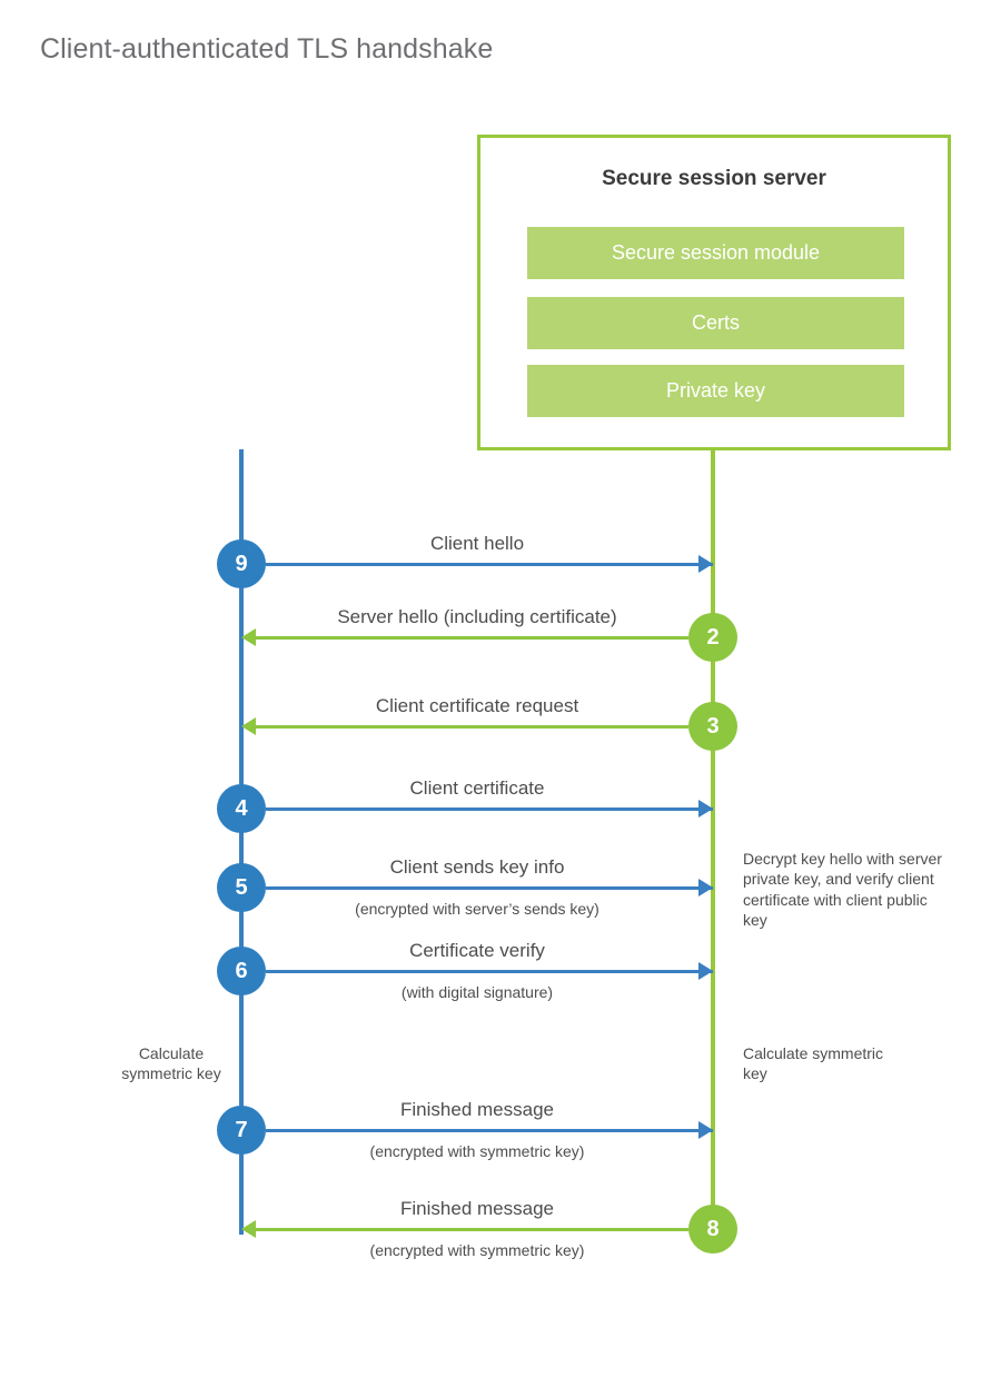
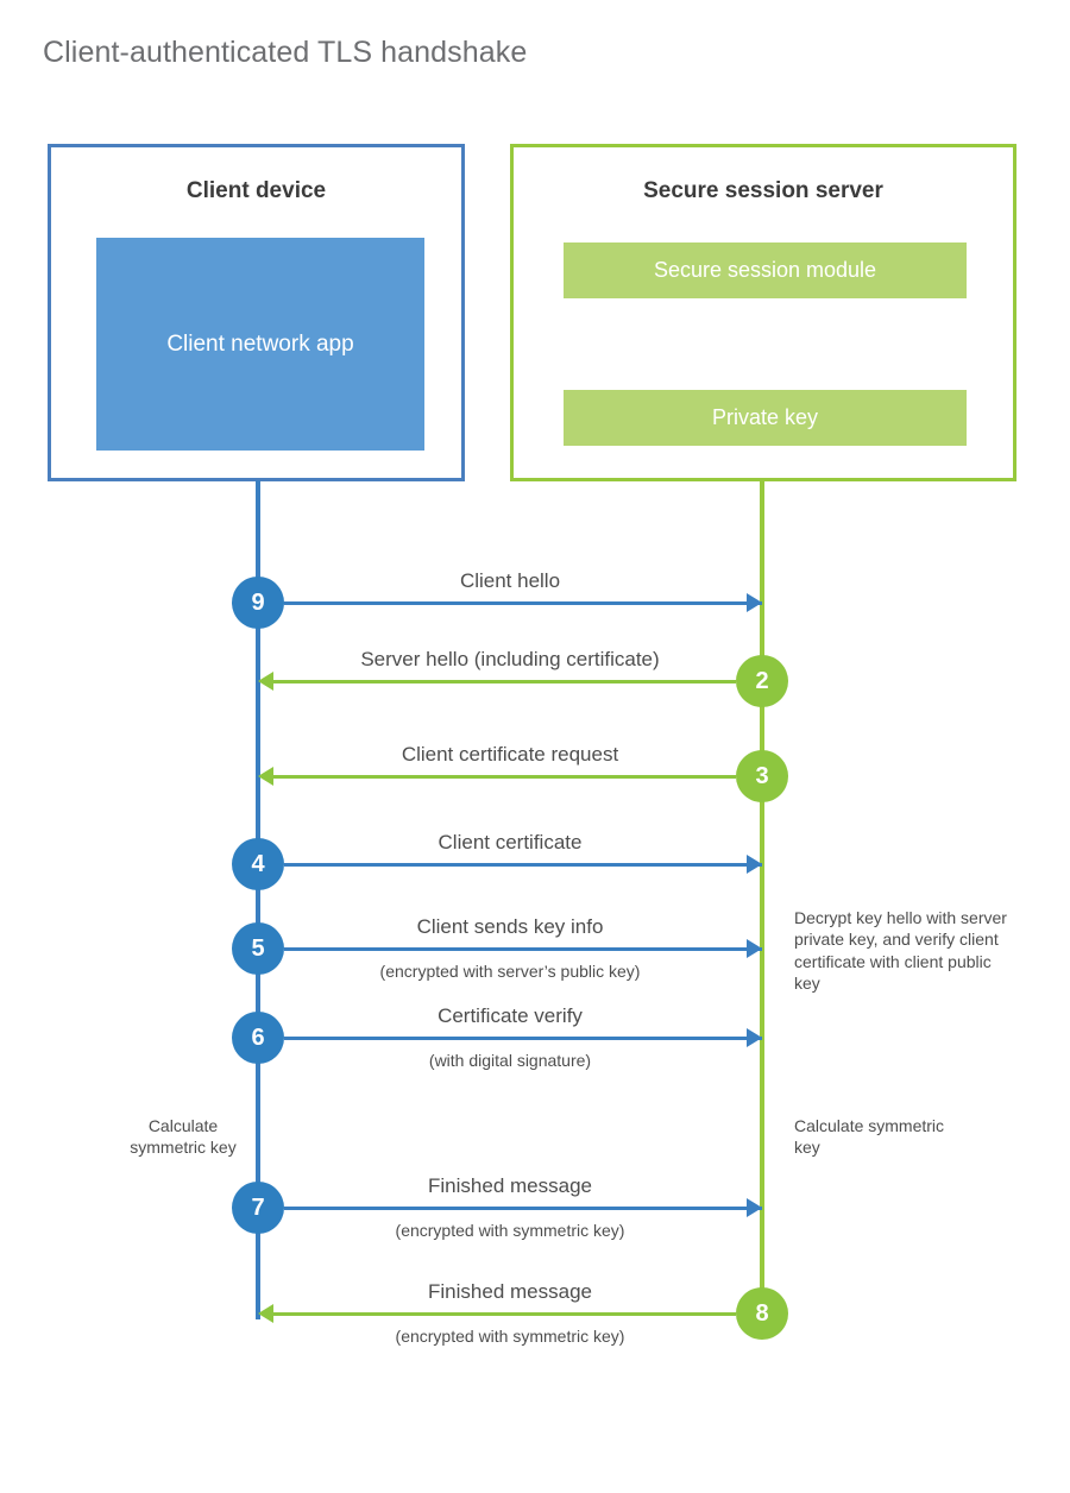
  Client-authenticated TLS handshake
+ Client device
+ Client network app
  Secure session server
  Secure session module
- Certs
  Private key
  Decrypt key hello with server private key, and verify client certificate with client public key
  Calculate symmetric key
  Calculate symmetric key
  9
  Client hello
  2
  Server hello (including certificate)
  3
  Client certificate request
  4
  Client certificate
  5
  Client sends key info
- (encrypted with server’s sends key)
+ (encrypted with server’s public key)
  6
  Certificate verify
  (with digital signature)
  7
  Finished message
  (encrypted with symmetric key)
  8
  Finished message
  (encrypted with symmetric key)
